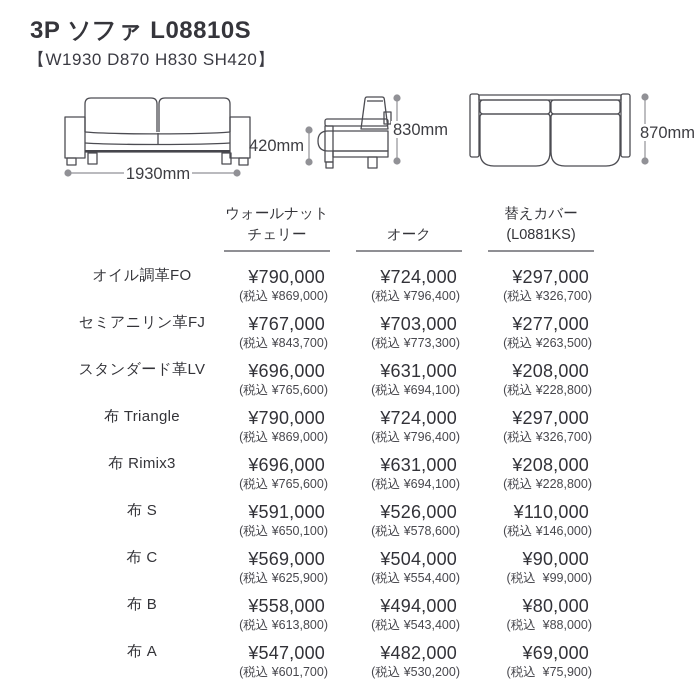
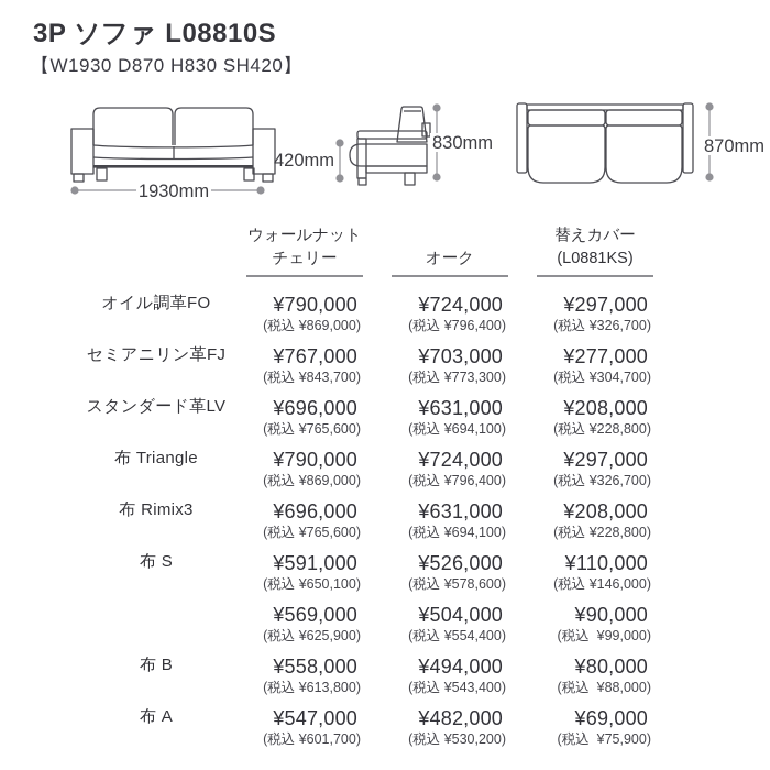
  3P ソファ L08810S
  【W1930 D870 H830 SH420】
  1930mm
  420mm
  830mm
  870mm
  ウォールナット
  チェリー
  オーク
  替えカバー
  (L0881KS)
  オイル調革FO
  ¥790,000
  (税込 ¥869,000)
  ¥724,000
  (税込 ¥796,400)
  ¥297,000
  (税込 ¥326,700)
  セミアニリン革FJ
  ¥767,000
  (税込 ¥843,700)
  ¥703,000
  (税込 ¥773,300)
  ¥277,000
- (税込 ¥263,500)
+ (税込 ¥304,700)
  スタンダード革LV
  ¥696,000
  (税込 ¥765,600)
  ¥631,000
  (税込 ¥694,100)
  ¥208,000
  (税込 ¥228,800)
  布 Triangle
  ¥790,000
  (税込 ¥869,000)
  ¥724,000
  (税込 ¥796,400)
  ¥297,000
  (税込 ¥326,700)
  布 Rimix3
  ¥696,000
  (税込 ¥765,600)
  ¥631,000
  (税込 ¥694,100)
  ¥208,000
  (税込 ¥228,800)
  布 S
  ¥591,000
  (税込 ¥650,100)
  ¥526,000
  (税込 ¥578,600)
  ¥110,000
  (税込 ¥146,000)
- 布 C
  ¥569,000
  (税込 ¥625,900)
  ¥504,000
  (税込 ¥554,400)
  ¥90,000
  (税込 ¥99,000)
  布 B
  ¥558,000
  (税込 ¥613,800)
  ¥494,000
  (税込 ¥543,400)
  ¥80,000
  (税込 ¥88,000)
  布 A
  ¥547,000
  (税込 ¥601,700)
  ¥482,000
  (税込 ¥530,200)
  ¥69,000
  (税込 ¥75,900)
